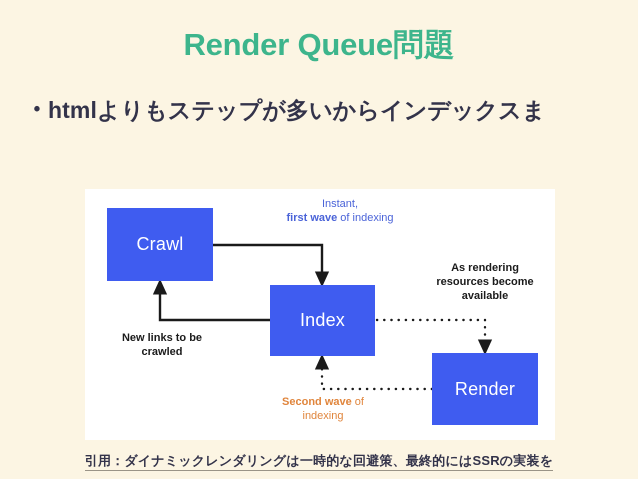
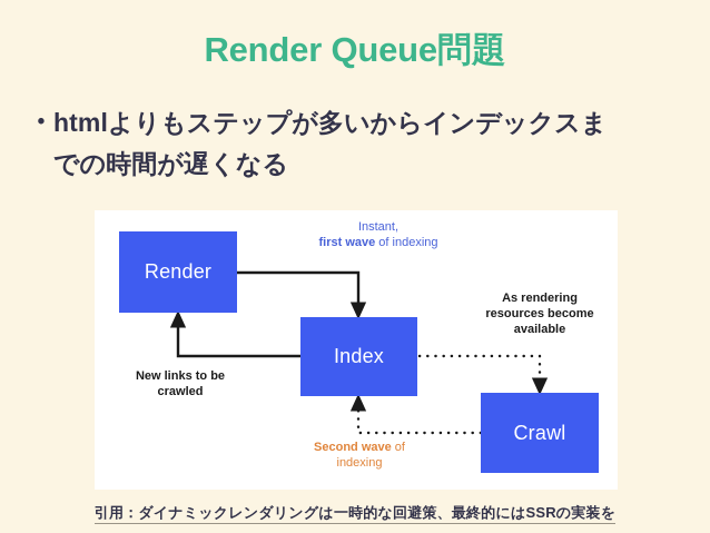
  Render Queue問題
  •
  htmlよりもステップが多いからインデックスま
+ での時間が遅くなる
- Crawl
+ Render
  Index
- Render
+ Crawl
  Instant,
  first wave of indexing
  New links to be
  crawled
  As rendering
  resources become
  available
  Second wave of
  indexing
  引用：ダイナミックレンダリングは一時的な回避策、最終的にはSSRの実装を
